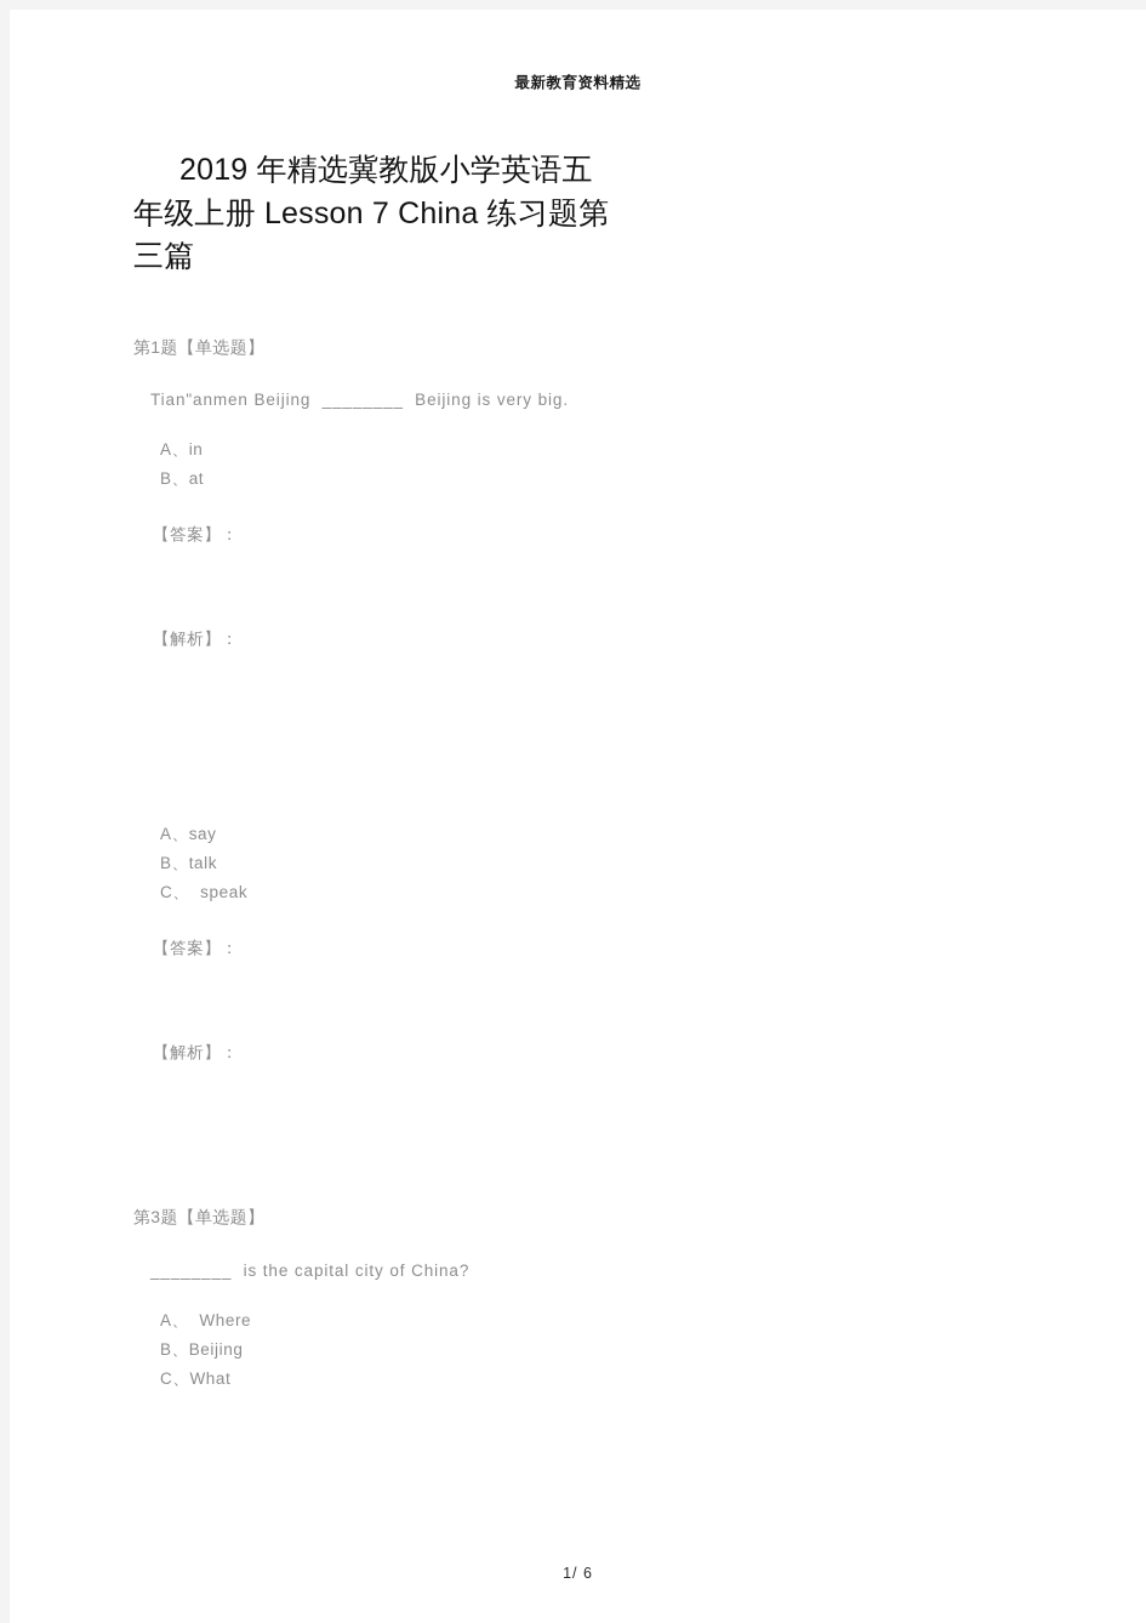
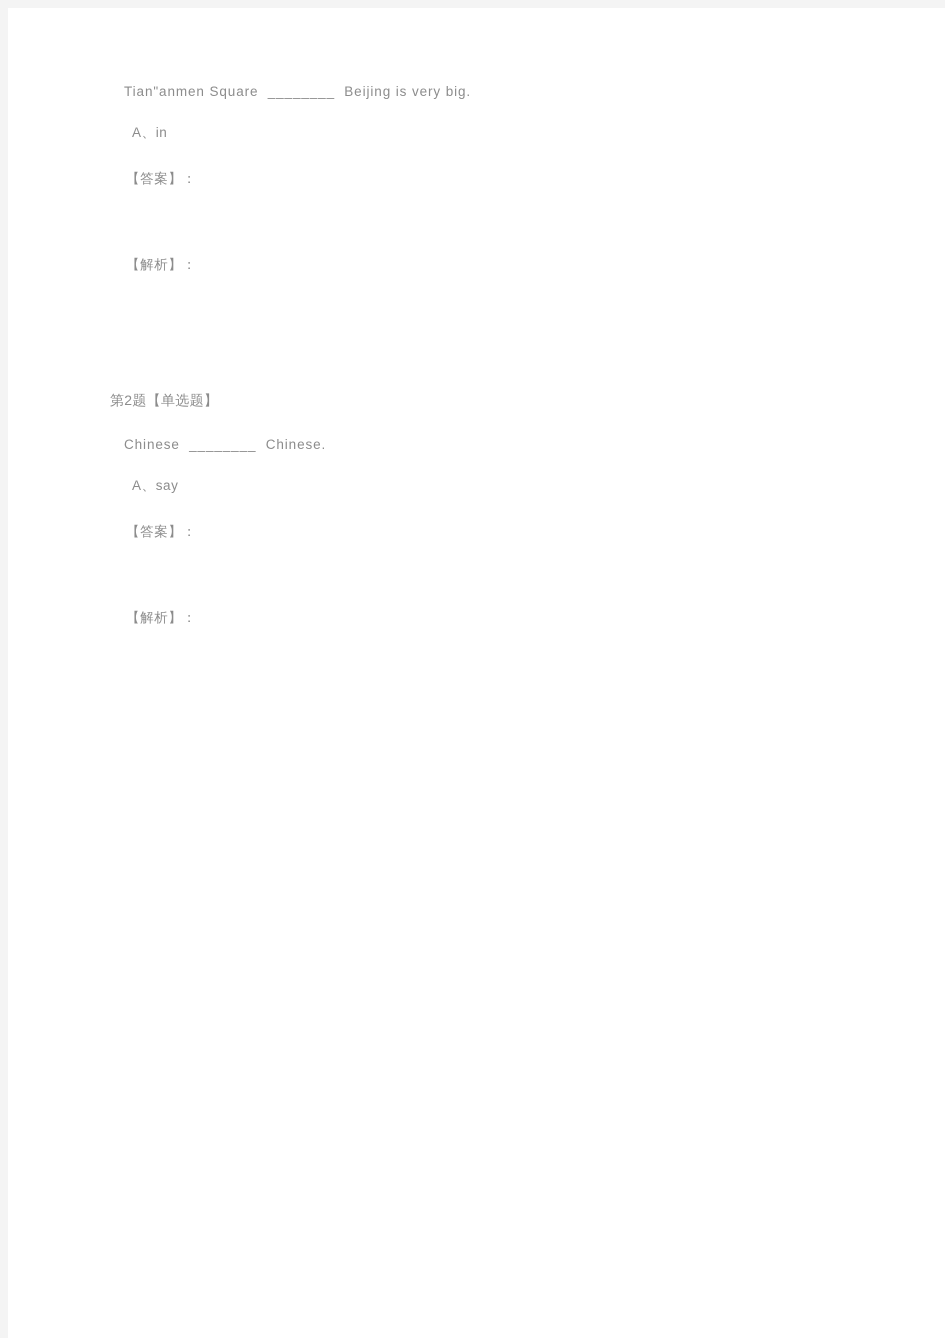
- 最新教育资料精选
- 2019 年精选冀教版小学英语五年级上册 Lesson 7 China 练习题第三篇
- 第1题【单选题】
- Tian"anmen Beijing ________ Beijing is very big.
+ Tian"anmen Square ________ Beijing is very big.
  A、in
- B、at
  【答案】：
  【解析】：
+ 第2题【单选题】
+ Chinese ________ Chinese.
  A、say
- B、talk
- C、 speak
  【答案】：
  【解析】：
- 第3题【单选题】
- ________ is the capital city of China?
- A、 Where
- B、Beijing
- C、What
- 1/ 6
